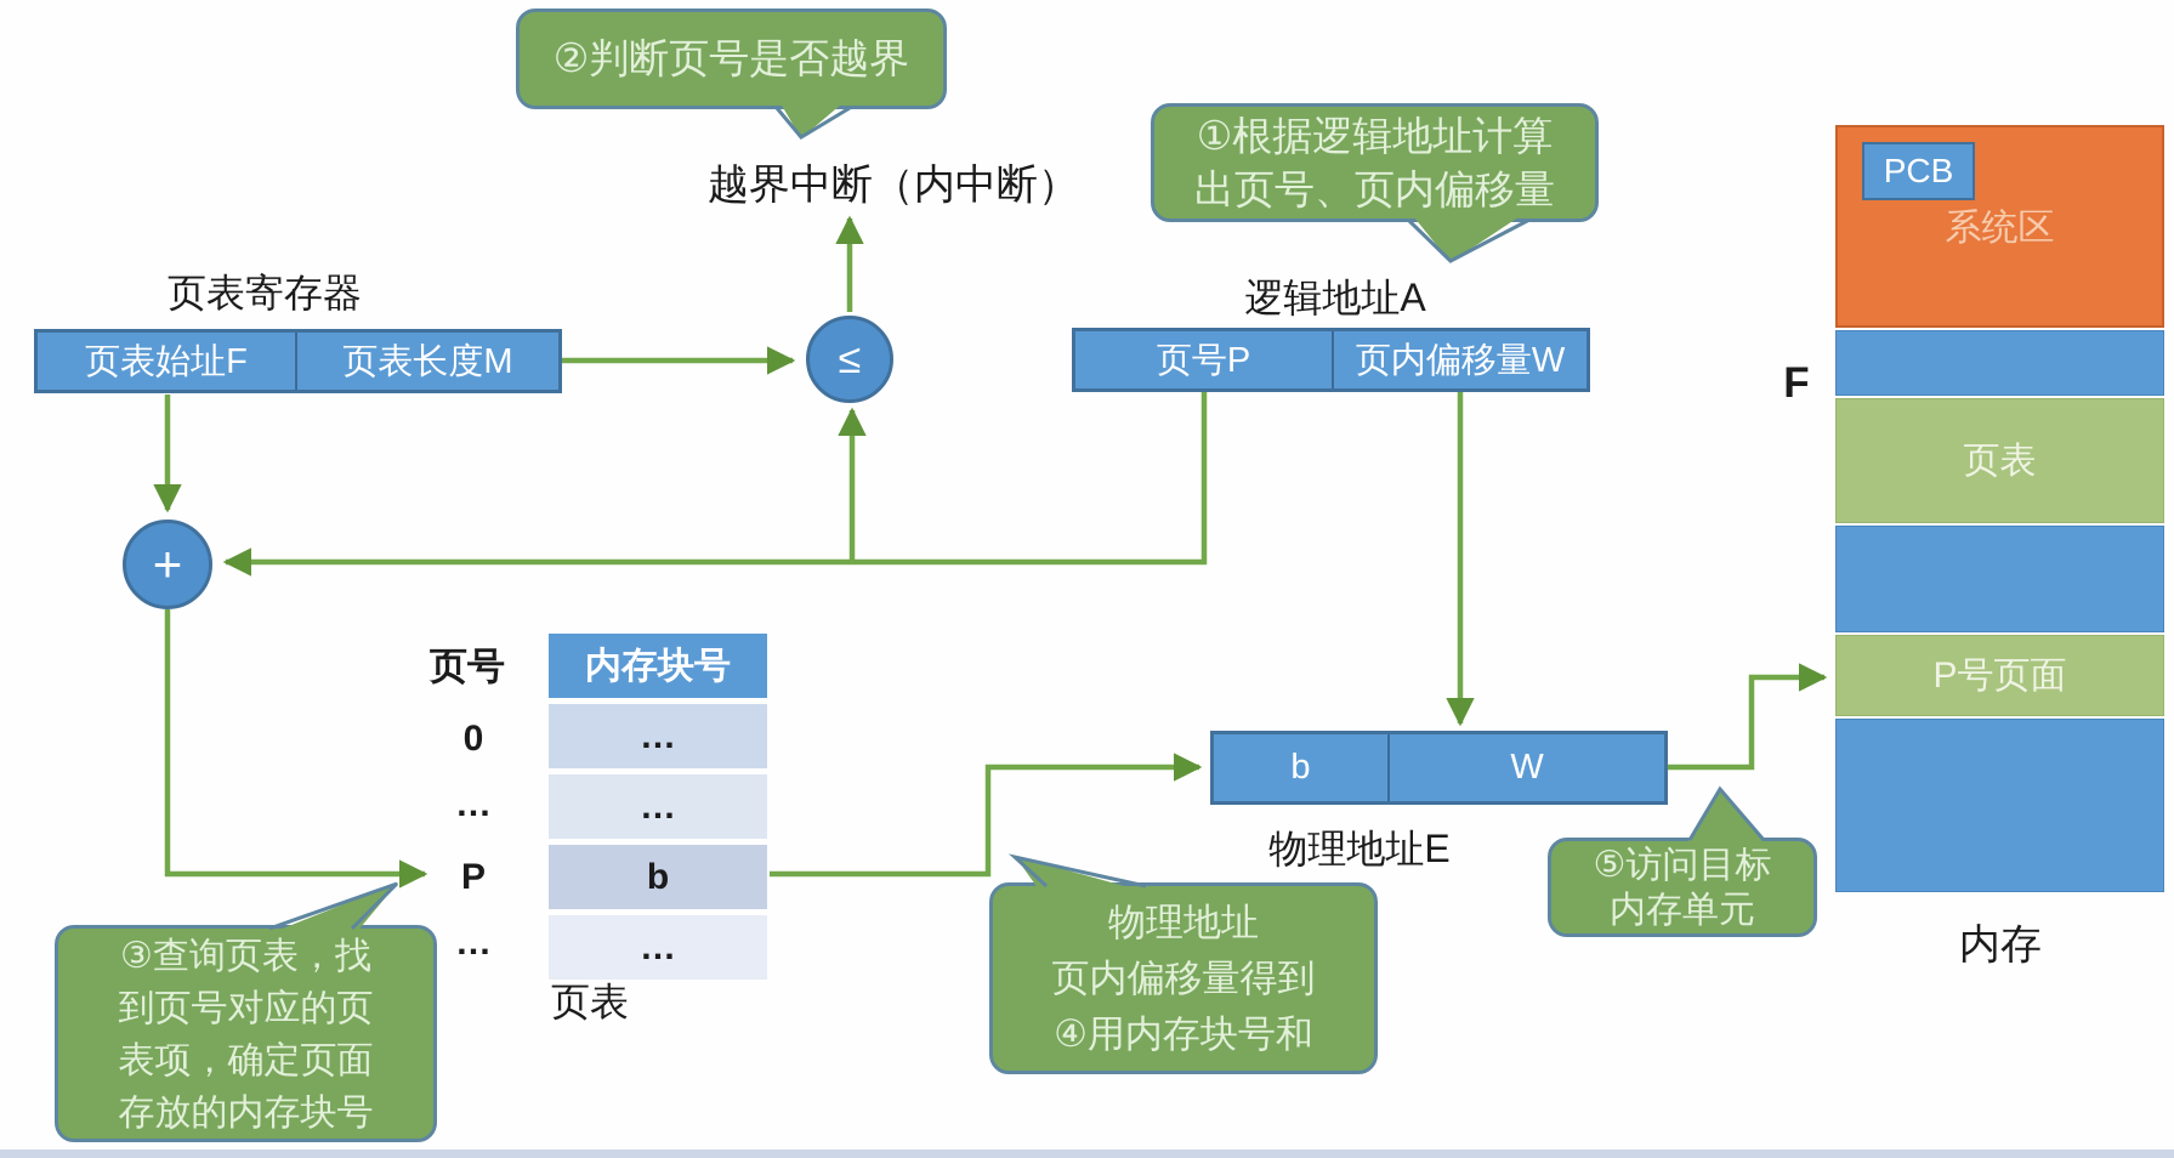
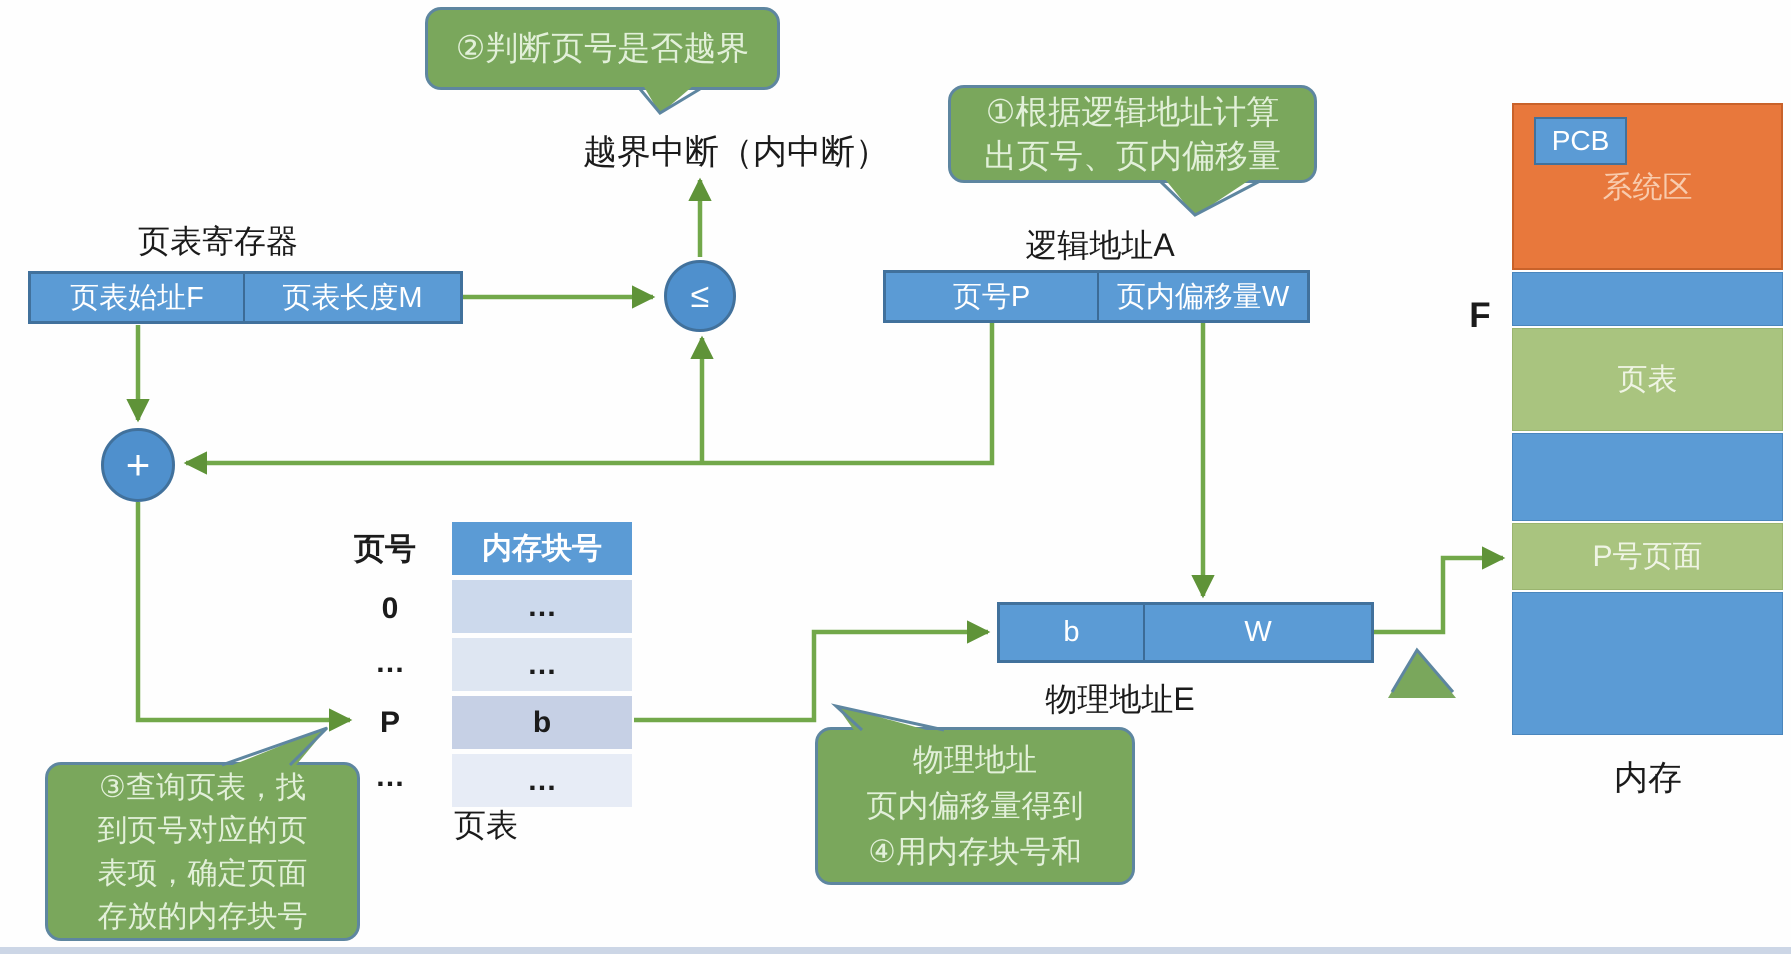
  ②判断页号是否越界
  越界中断（内中断）
  页表寄存器
  页表始址F
  页表长度M
  ≤
  ①根据逻辑地址计算
  出页号、页内偏移量
  逻辑地址A
  页号P
  页内偏移量W
  +
  页号
  内存块号
  …
  …
  b
  …
  0
  …
  P
  …
  页表
  ③查询页表，找
  到页号对应的页
  表项，确定页面
  存放的内存块号
  b
  W
  物理地址E
  物理地址
  页内偏移量得到
  ④用内存块号和
- ⑤访问目标
- 内存单元
  PCB
  系统区
  页表
  P号页面
  F
  内存
